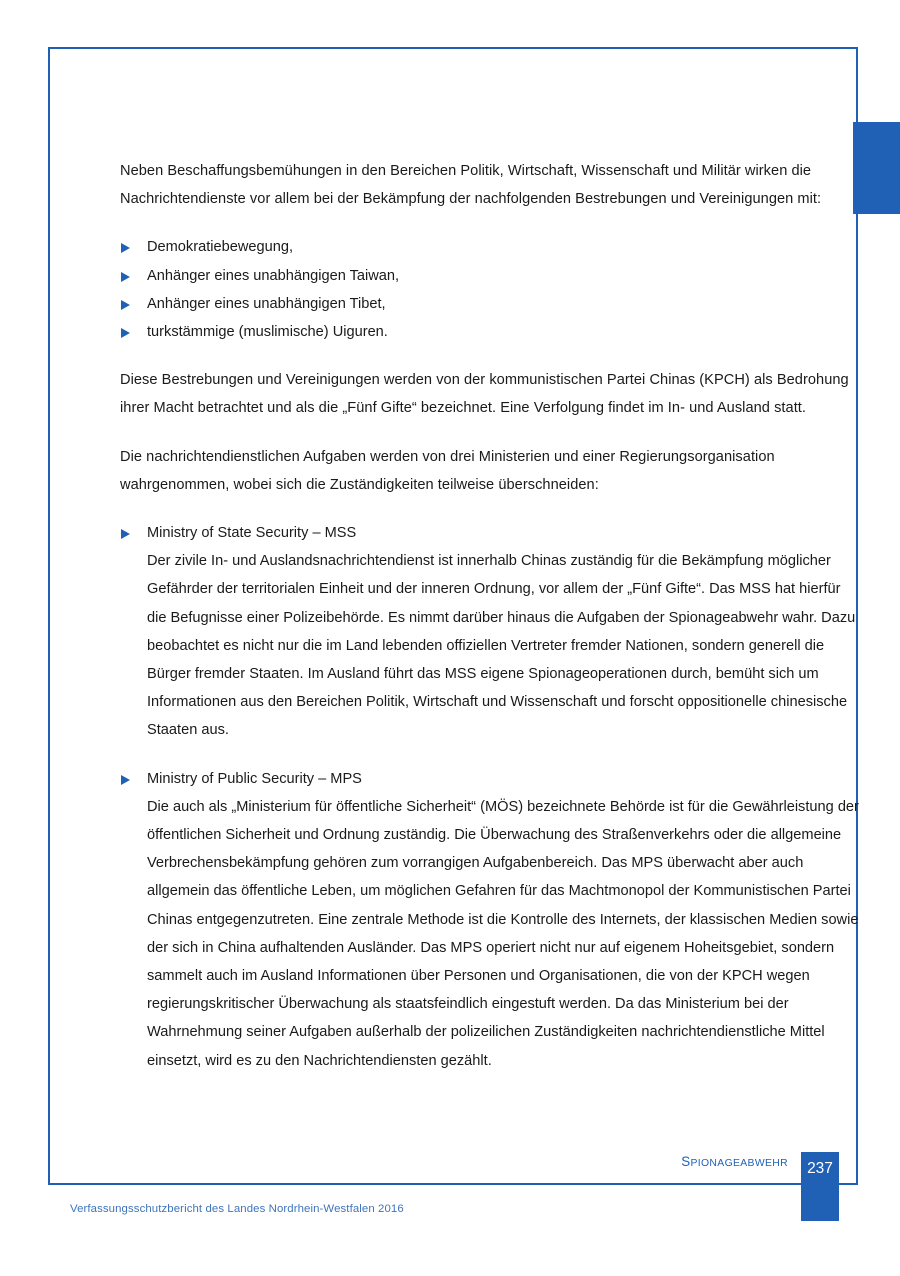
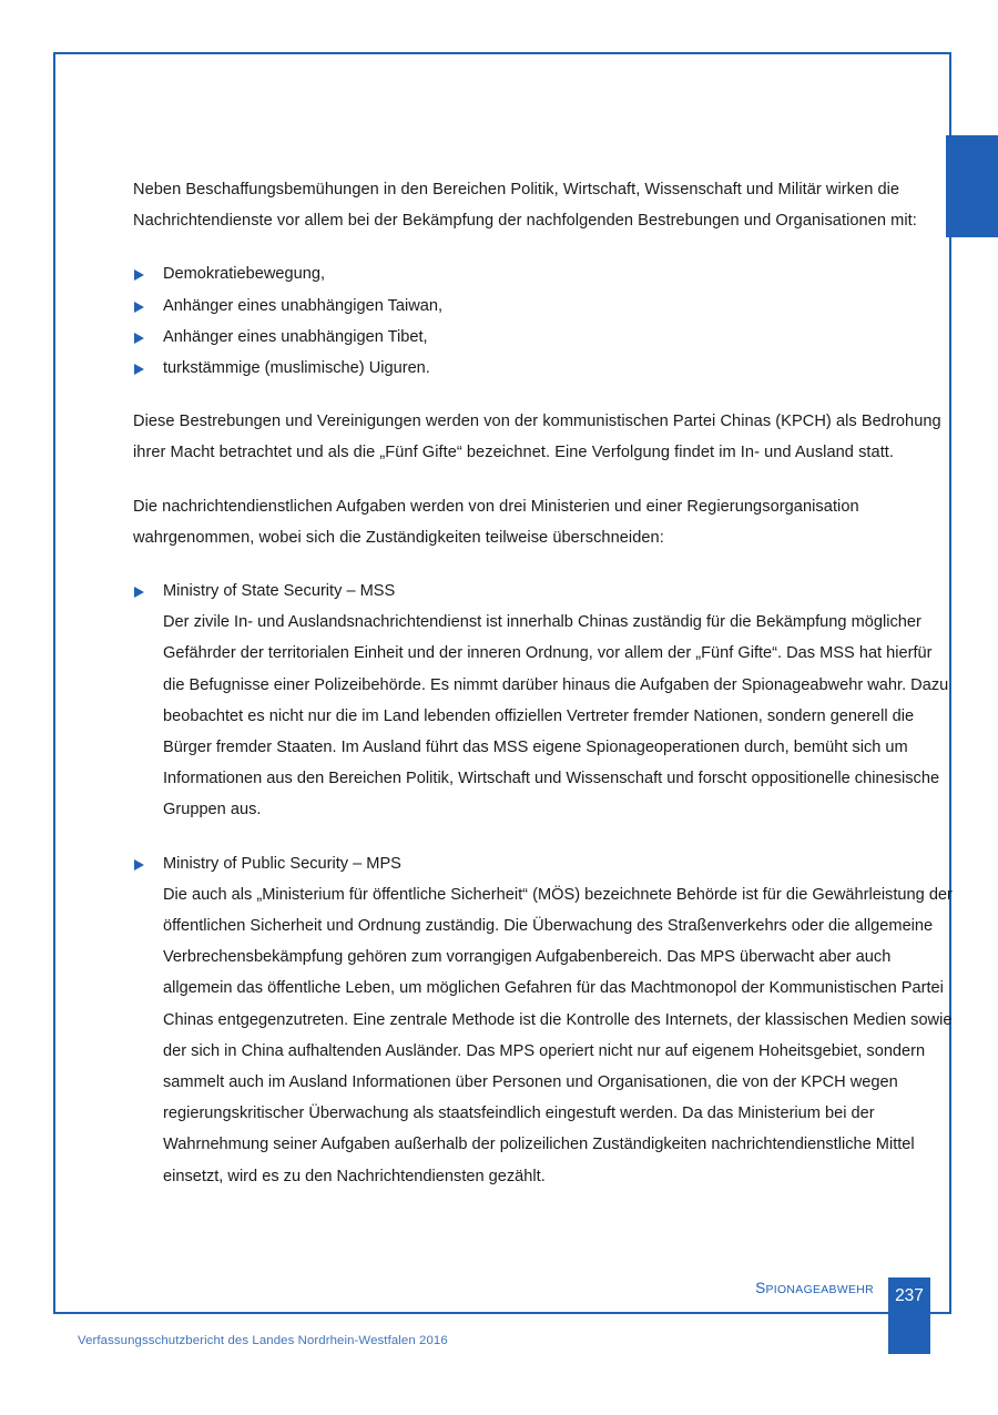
- Neben Beschaffungsbemühungen in den Bereichen Politik, Wirtschaft, Wissenschaft und Militär wirken die Nachrichtendienste vor allem bei der Bekämpfung der nachfolgenden Bestrebungen und Vereinigungen mit:
+ Neben Beschaffungsbemühungen in den Bereichen Politik, Wirtschaft, Wissenschaft und Militär wirken die Nachrichtendienste vor allem bei der Bekämpfung der nachfolgenden Bestrebungen und Organisationen mit:
  Demokratiebewegung,
  Anhänger eines unabhängigen Taiwan,
  Anhänger eines unabhängigen Tibet,
  turkstämmige (muslimische) Uiguren.
  Diese Bestrebungen und Vereinigungen werden von der kommunistischen Partei Chinas (KPCH) als Bedrohung ihrer Macht betrachtet und als die „Fünf Gifte“ bezeichnet. Eine Verfolgung findet im In- und Ausland statt.
  Die nachrichtendienstlichen Aufgaben werden von drei Ministerien und einer Regierungsorganisation wahrgenommen, wobei sich die Zuständigkeiten teilweise überschneiden:
  Ministry of State Security – MSS
- Der zivile In- und Auslandsnachrichtendienst ist innerhalb Chinas zuständig für die Bekämpfung möglicher Gefährder der territorialen Einheit und der inneren Ordnung, vor allem der „Fünf Gifte“. Das MSS hat hierfür die Befugnisse einer Polizeibehörde. Es nimmt darüber hinaus die Aufgaben der Spionageabwehr wahr. Dazu beobachtet es nicht nur die im Land lebenden offiziellen Vertreter fremder Nationen, sondern generell die Bürger fremder Staaten. Im Ausland führt das MSS eigene Spionageoperationen durch, bemüht sich um Informationen aus den Bereichen Politik, Wirtschaft und Wissenschaft und forscht oppositionelle chinesische Staaten aus.
+ Der zivile In- und Auslandsnachrichtendienst ist innerhalb Chinas zuständig für die Bekämpfung möglicher Gefährder der territorialen Einheit und der inneren Ordnung, vor allem der „Fünf Gifte“. Das MSS hat hierfür die Befugnisse einer Polizeibehörde. Es nimmt darüber hinaus die Aufgaben der Spionageabwehr wahr. Dazu beobachtet es nicht nur die im Land lebenden offiziellen Vertreter fremder Nationen, sondern generell die Bürger fremder Staaten. Im Ausland führt das MSS eigene Spionageoperationen durch, bemüht sich um Informationen aus den Bereichen Politik, Wirtschaft und Wissenschaft und forscht oppositionelle chinesische Gruppen aus.
  Ministry of Public Security – MPS
  Die auch als „Ministerium für öffentliche Sicherheit“ (MÖS) bezeichnete Behörde ist für die Gewährleistung der öffentlichen Sicherheit und Ordnung zuständig. Die Überwachung des Straßenverkehrs oder die allgemeine Verbrechensbekämpfung gehören zum vorrangigen Aufgabenbereich. Das MPS überwacht aber auch allgemein das öffentliche Leben, um möglichen Gefahren für das Machtmonopol der Kommunistischen Partei Chinas entgegenzutreten. Eine zentrale Methode ist die Kontrolle des Internets, der klassischen Medien sowie der sich in China aufhaltenden Ausländer. Das MPS operiert nicht nur auf eigenem Hoheitsgebiet, sondern sammelt auch im Ausland Informationen über Personen und Organisationen, die von der KPCH wegen regierungskritischer Überwachung als staatsfeindlich eingestuft werden. Da das Ministerium bei der Wahrnehmung seiner Aufgaben außerhalb der polizeilichen Zuständigkeiten nachrichtendienstliche Mittel einsetzt, wird es zu den Nachrichtendiensten gezählt.
  SPIONAGEABWEHR
  237
  Verfassungsschutzbericht des Landes Nordrhein-Westfalen 2016
